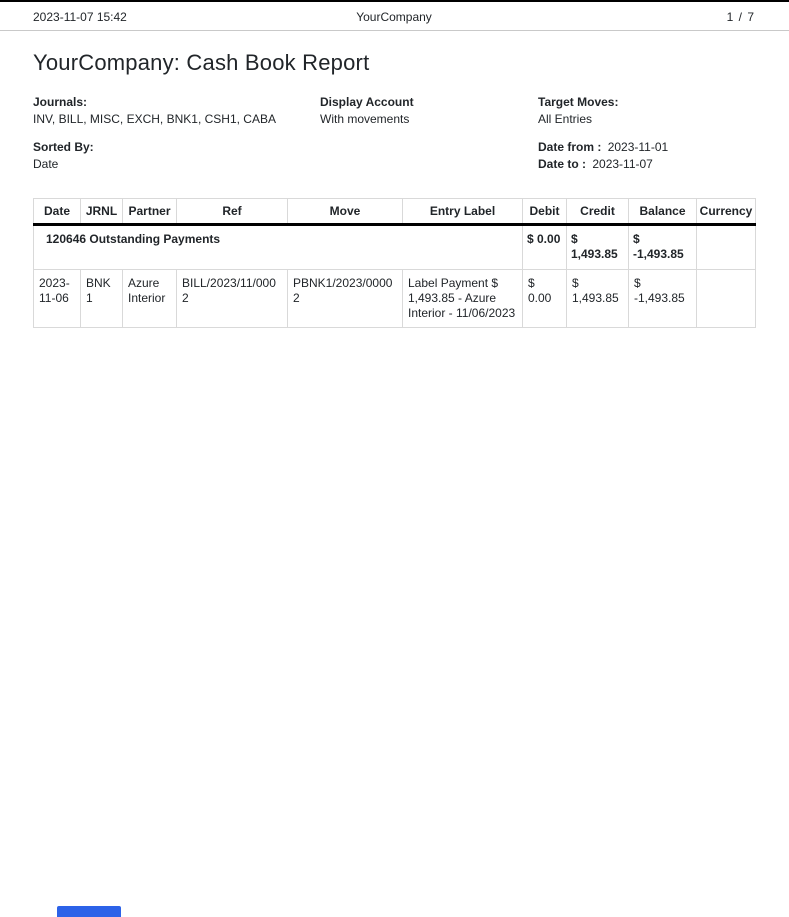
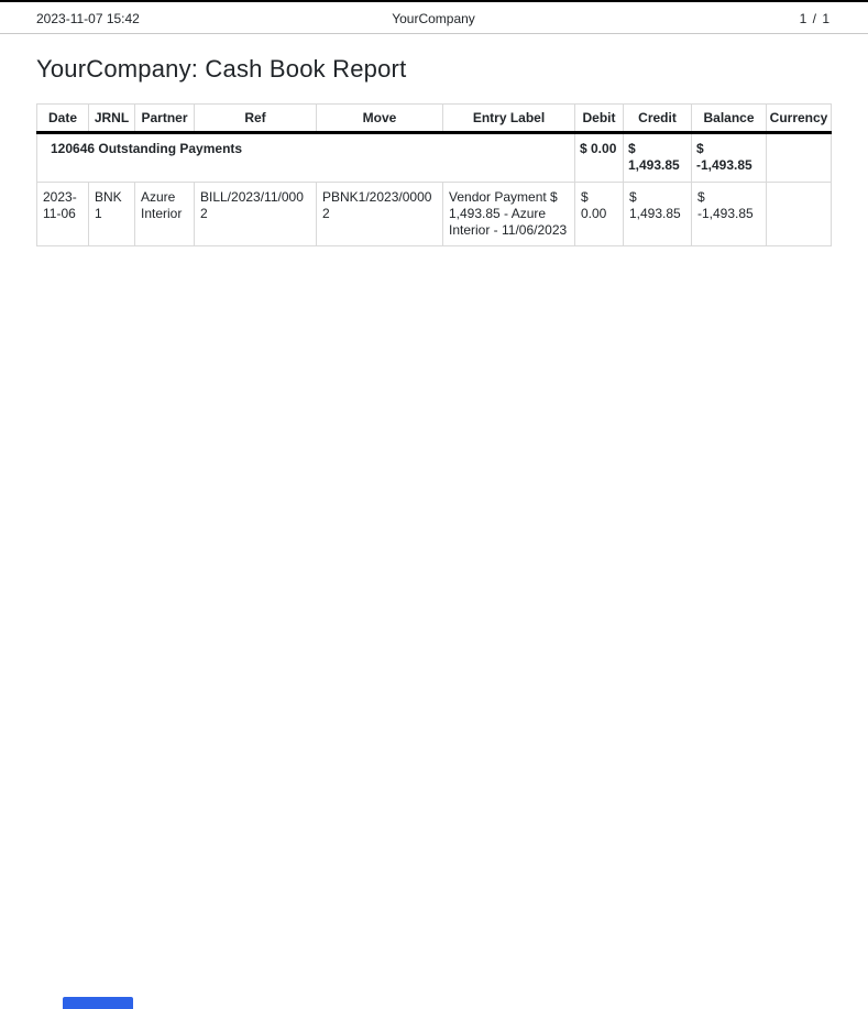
  2023-11-07 15:42
  YourCompany
- 1 / 7
+ 1 / 1
  YourCompany: Cash Book Report
- Journals:
- INV, BILL, MISC, EXCH, BNK1, CSH1, CABA
- Sorted By:
- Date
- Display Account
- With movements
- Target Moves:
- All Entries
- Date from : 2023-11-01
- Date to : 2023-11-07
  Date	JRNL	Partner	Ref	Move	Entry Label	Debit	Credit	Balance	Currency
  120646 Outstanding Payments	$ 0.00	$ 1,493.85	$ -1,493.85
- 2023-11-06	BNK1	Azure Interior	BILL/2023/11/0002	PBNK1/2023/00002	Label Payment $ 1,493.85 - Azure Interior - 11/06/2023	$ 0.00	$ 1,493.85	$ -1,493.85
+ 2023-11-06	BNK1	Azure Interior	BILL/2023/11/0002	PBNK1/2023/00002	Vendor Payment $ 1,493.85 - Azure Interior - 11/06/2023	$ 0.00	$ 1,493.85	$ -1,493.85
